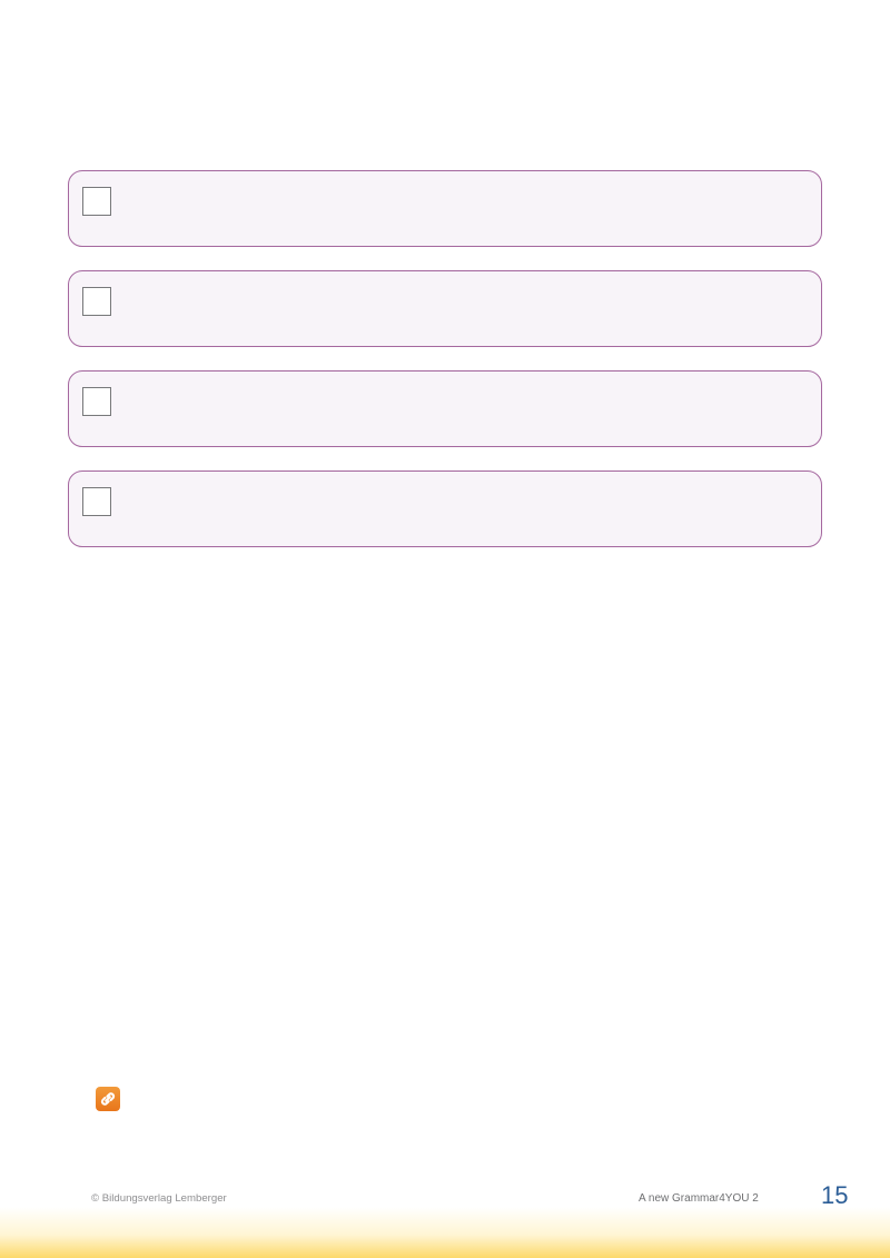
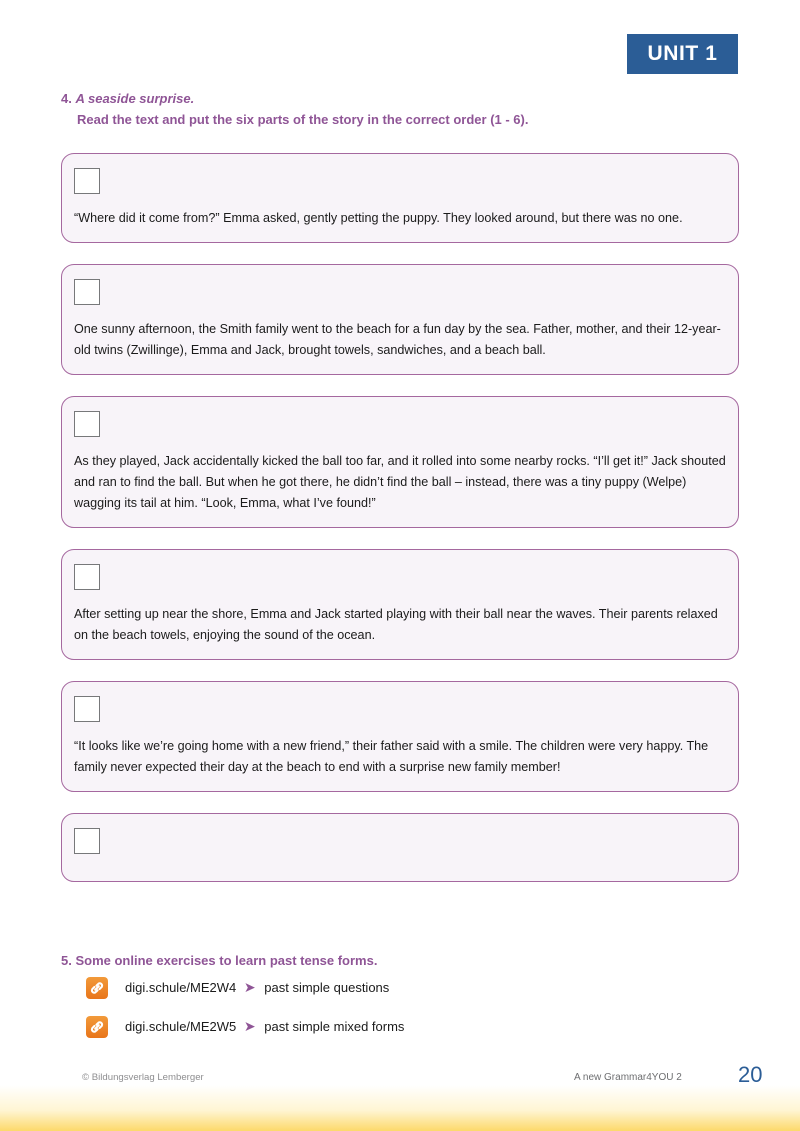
+ UNIT 1
+ 4. A seaside surprise.
+ Read the text and put the six parts of the story in the correct order (1 - 6).
+ “Where did it come from?” Emma asked, gently petting the puppy. They looked around, but there was no one.
+ One sunny afternoon, the Smith family went to the beach for a fun day by the sea. Father, mother, and their 12-year-old twins (Zwillinge), Emma and Jack, brought towels, sandwiches, and a beach ball.
+ As they played, Jack accidentally kicked the ball too far, and it rolled into some nearby rocks. “I’ll get it!” Jack shouted and ran to find the ball. But when he got there, he didn’t find the ball – instead, there was a tiny puppy (Welpe) wagging its tail at him. “Look, Emma, what I’ve found!”
+ After setting up near the shore, Emma and Jack started playing with their ball near the waves. Their parents relaxed on the beach towels, enjoying the sound of the ocean.
+ “It looks like we’re going home with a new friend,” their father said with a smile. The children were very happy. The family never expected their day at the beach to end with a surprise new family member!
+ 5. Some online exercises to learn past tense forms.
+ digi.schule/ME2W4 ➤ past simple questions
+ digi.schule/ME2W5 ➤ past simple mixed forms
  © Bildungsverlag Lemberger
  A new Grammar4YOU 2
- 15
+ 20
